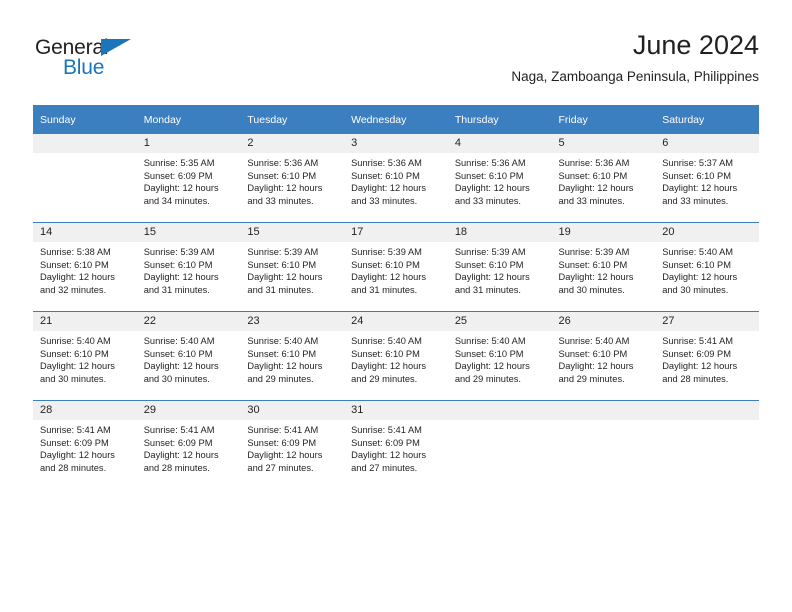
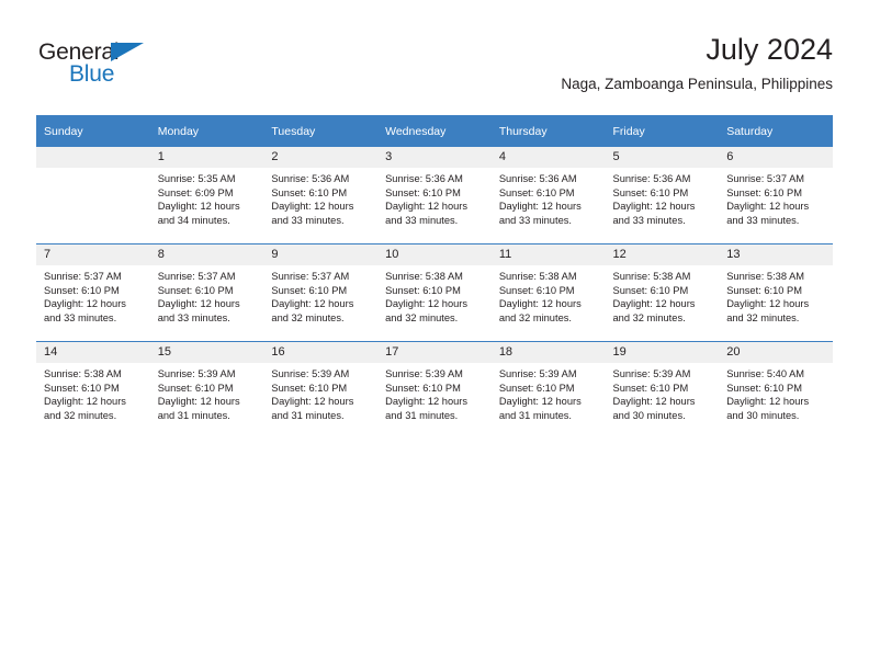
  General
  Blue
- June 2024
+ July 2024
  Naga, Zamboanga Peninsula, Philippines
  Sunday	Monday	Tuesday	Wednesday	Thursday	Friday	Saturday
  	1Sunrise: 5:35 AMSunset: 6:09 PMDaylight: 12 hoursand 34 minutes.	2Sunrise: 5:36 AMSunset: 6:10 PMDaylight: 12 hoursand 33 minutes.	3Sunrise: 5:36 AMSunset: 6:10 PMDaylight: 12 hoursand 33 minutes.	4Sunrise: 5:36 AMSunset: 6:10 PMDaylight: 12 hoursand 33 minutes.	5Sunrise: 5:36 AMSunset: 6:10 PMDaylight: 12 hoursand 33 minutes.	6Sunrise: 5:37 AMSunset: 6:10 PMDaylight: 12 hoursand 33 minutes.
+ 7Sunrise: 5:37 AMSunset: 6:10 PMDaylight: 12 hoursand 33 minutes.	8Sunrise: 5:37 AMSunset: 6:10 PMDaylight: 12 hoursand 33 minutes.	9Sunrise: 5:37 AMSunset: 6:10 PMDaylight: 12 hoursand 32 minutes.	10Sunrise: 5:38 AMSunset: 6:10 PMDaylight: 12 hoursand 32 minutes.	11Sunrise: 5:38 AMSunset: 6:10 PMDaylight: 12 hoursand 32 minutes.	12Sunrise: 5:38 AMSunset: 6:10 PMDaylight: 12 hoursand 32 minutes.	13Sunrise: 5:38 AMSunset: 6:10 PMDaylight: 12 hoursand 32 minutes.
- 14Sunrise: 5:38 AMSunset: 6:10 PMDaylight: 12 hoursand 32 minutes.	15Sunrise: 5:39 AMSunset: 6:10 PMDaylight: 12 hoursand 31 minutes.	15Sunrise: 5:39 AMSunset: 6:10 PMDaylight: 12 hoursand 31 minutes.	17Sunrise: 5:39 AMSunset: 6:10 PMDaylight: 12 hoursand 31 minutes.	18Sunrise: 5:39 AMSunset: 6:10 PMDaylight: 12 hoursand 31 minutes.	19Sunrise: 5:39 AMSunset: 6:10 PMDaylight: 12 hoursand 30 minutes.	20Sunrise: 5:40 AMSunset: 6:10 PMDaylight: 12 hoursand 30 minutes.
+ 14Sunrise: 5:38 AMSunset: 6:10 PMDaylight: 12 hoursand 32 minutes.	15Sunrise: 5:39 AMSunset: 6:10 PMDaylight: 12 hoursand 31 minutes.	16Sunrise: 5:39 AMSunset: 6:10 PMDaylight: 12 hoursand 31 minutes.	17Sunrise: 5:39 AMSunset: 6:10 PMDaylight: 12 hoursand 31 minutes.	18Sunrise: 5:39 AMSunset: 6:10 PMDaylight: 12 hoursand 31 minutes.	19Sunrise: 5:39 AMSunset: 6:10 PMDaylight: 12 hoursand 30 minutes.	20Sunrise: 5:40 AMSunset: 6:10 PMDaylight: 12 hoursand 30 minutes.
- 21Sunrise: 5:40 AMSunset: 6:10 PMDaylight: 12 hoursand 30 minutes.	22Sunrise: 5:40 AMSunset: 6:10 PMDaylight: 12 hoursand 30 minutes.	23Sunrise: 5:40 AMSunset: 6:10 PMDaylight: 12 hoursand 29 minutes.	24Sunrise: 5:40 AMSunset: 6:10 PMDaylight: 12 hoursand 29 minutes.	25Sunrise: 5:40 AMSunset: 6:10 PMDaylight: 12 hoursand 29 minutes.	26Sunrise: 5:40 AMSunset: 6:10 PMDaylight: 12 hoursand 29 minutes.	27Sunrise: 5:41 AMSunset: 6:09 PMDaylight: 12 hoursand 28 minutes.
- 28Sunrise: 5:41 AMSunset: 6:09 PMDaylight: 12 hoursand 28 minutes.	29Sunrise: 5:41 AMSunset: 6:09 PMDaylight: 12 hoursand 28 minutes.	30Sunrise: 5:41 AMSunset: 6:09 PMDaylight: 12 hoursand 27 minutes.	31Sunrise: 5:41 AMSunset: 6:09 PMDaylight: 12 hoursand 27 minutes.
